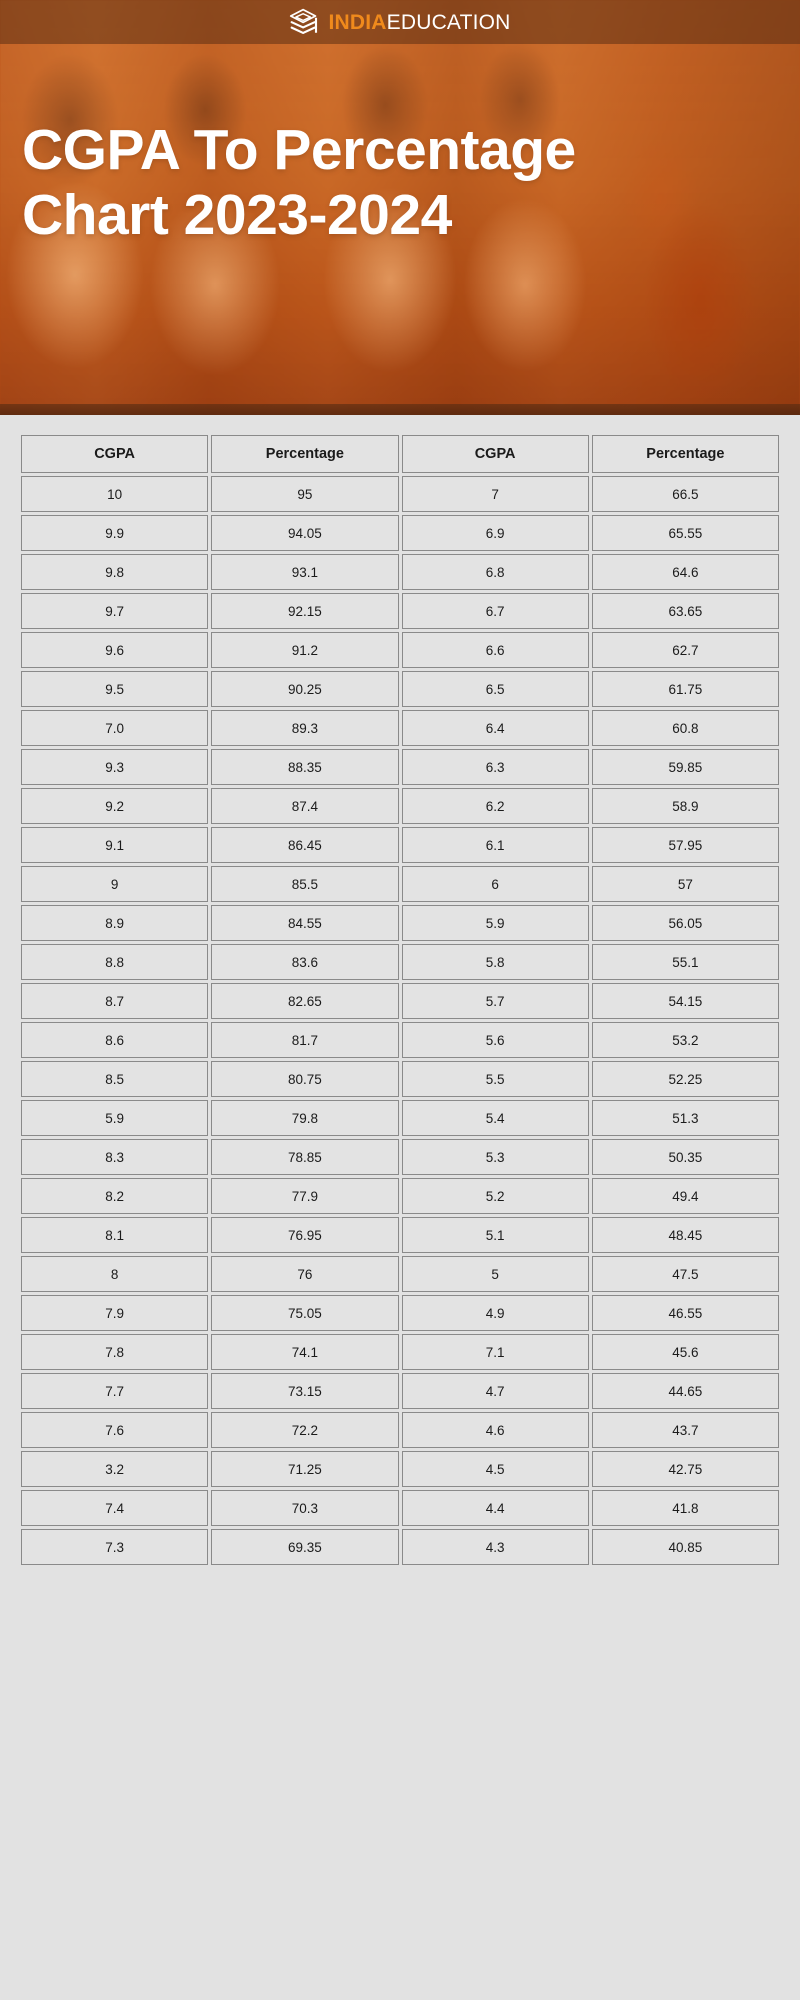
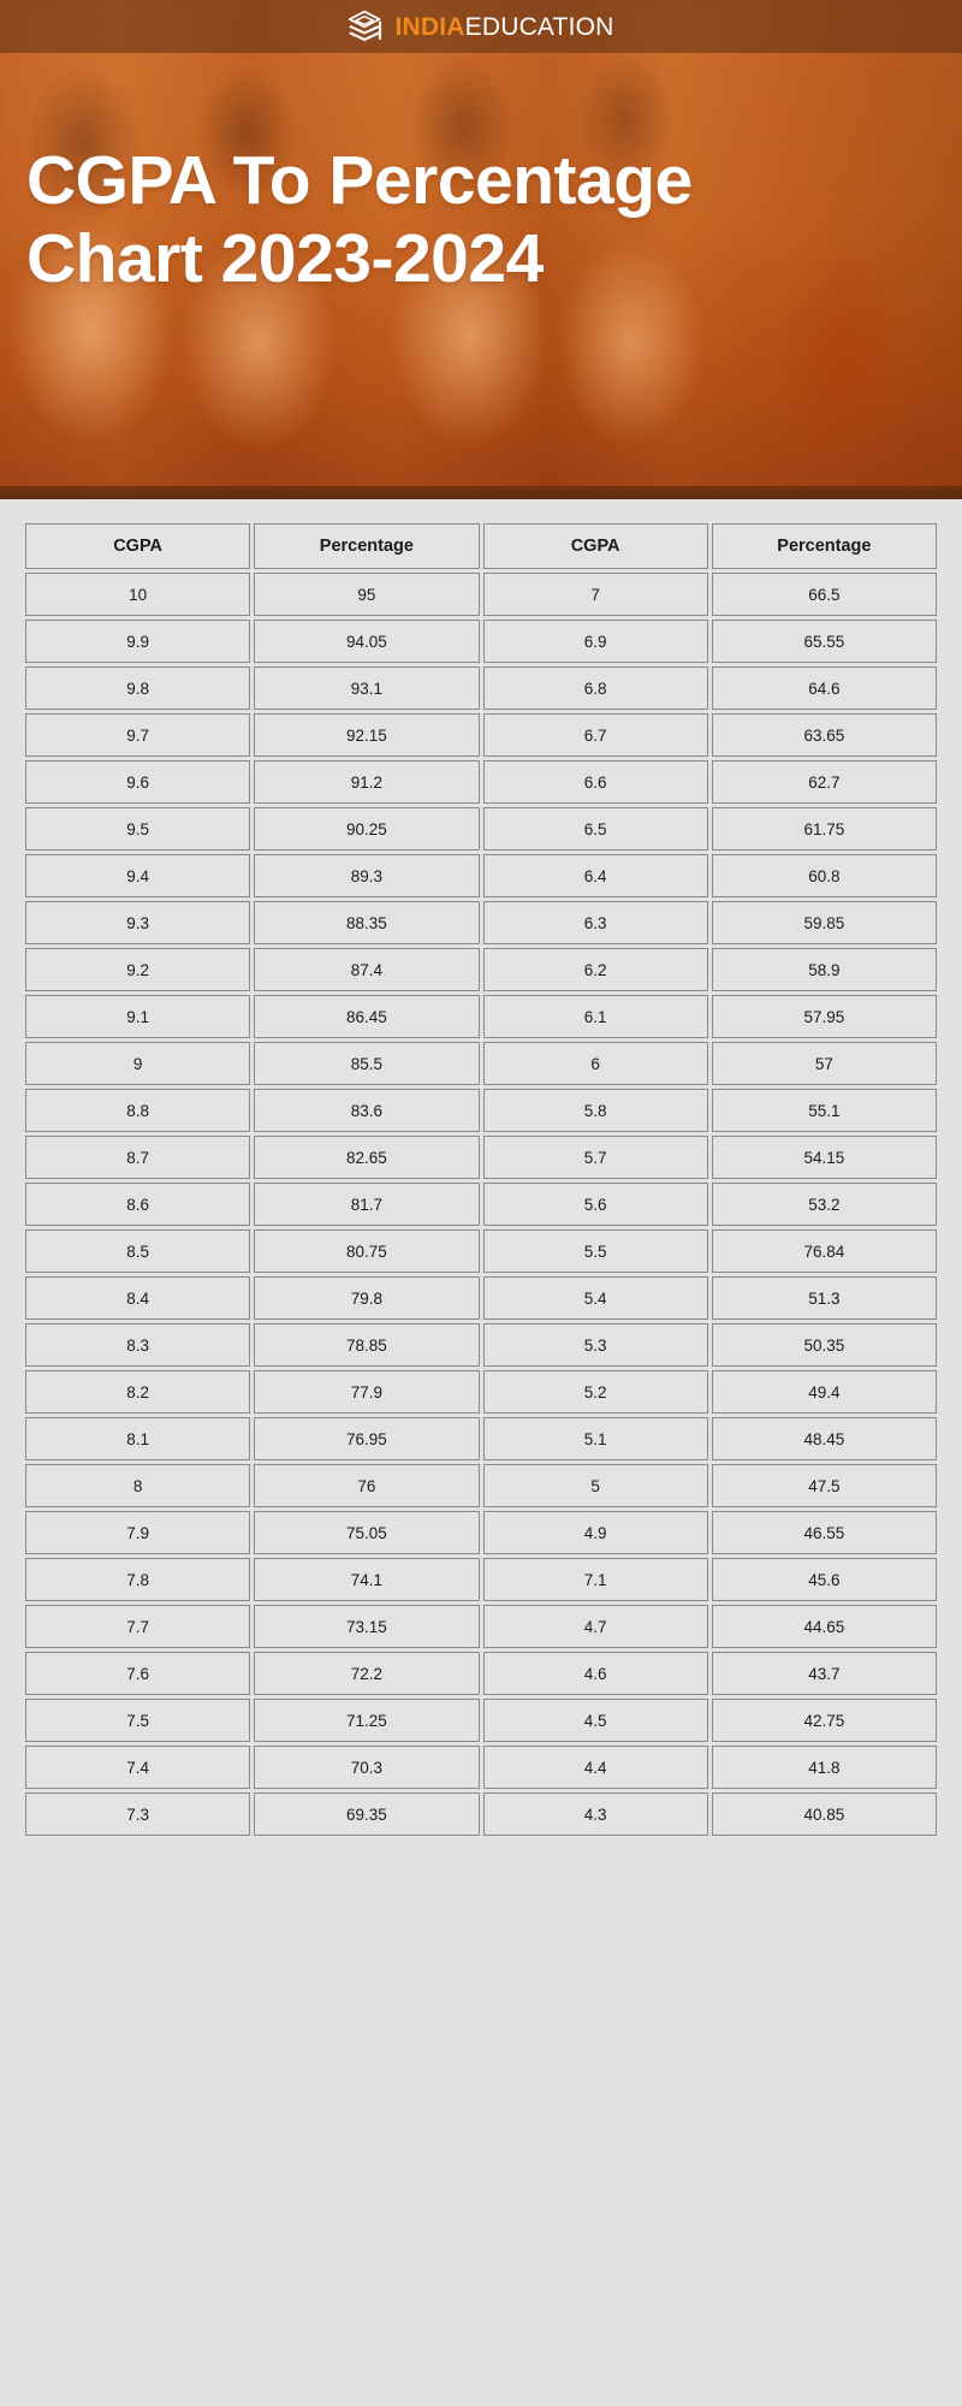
  INDIAEDUCATION
  CGPA To Percentage
  Chart 2023-2024
  CGPA	Percentage	CGPA	Percentage
  10	95	7	66.5
  9.9	94.05	6.9	65.55
  9.8	93.1	6.8	64.6
  9.7	92.15	6.7	63.65
  9.6	91.2	6.6	62.7
  9.5	90.25	6.5	61.75
- 7.0	89.3	6.4	60.8
+ 9.4	89.3	6.4	60.8
  9.3	88.35	6.3	59.85
  9.2	87.4	6.2	58.9
  9.1	86.45	6.1	57.95
  9	85.5	6	57
- 8.9	84.55	5.9	56.05
  8.8	83.6	5.8	55.1
  8.7	82.65	5.7	54.15
  8.6	81.7	5.6	53.2
- 8.5	80.75	5.5	52.25
+ 8.5	80.75	5.5	76.84
- 5.9	79.8	5.4	51.3
+ 8.4	79.8	5.4	51.3
  8.3	78.85	5.3	50.35
  8.2	77.9	5.2	49.4
  8.1	76.95	5.1	48.45
  8	76	5	47.5
  7.9	75.05	4.9	46.55
  7.8	74.1	7.1	45.6
  7.7	73.15	4.7	44.65
  7.6	72.2	4.6	43.7
- 3.2	71.25	4.5	42.75
+ 7.5	71.25	4.5	42.75
  7.4	70.3	4.4	41.8
  7.3	69.35	4.3	40.85
